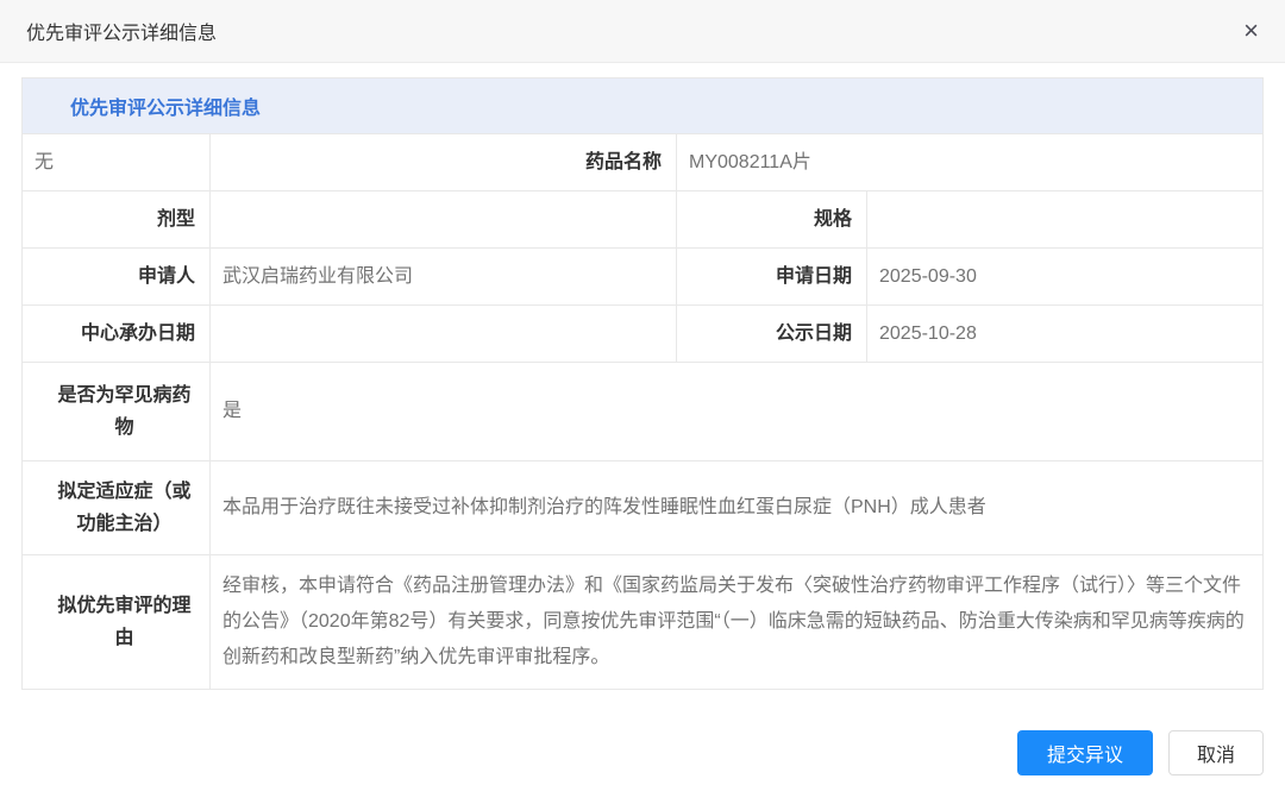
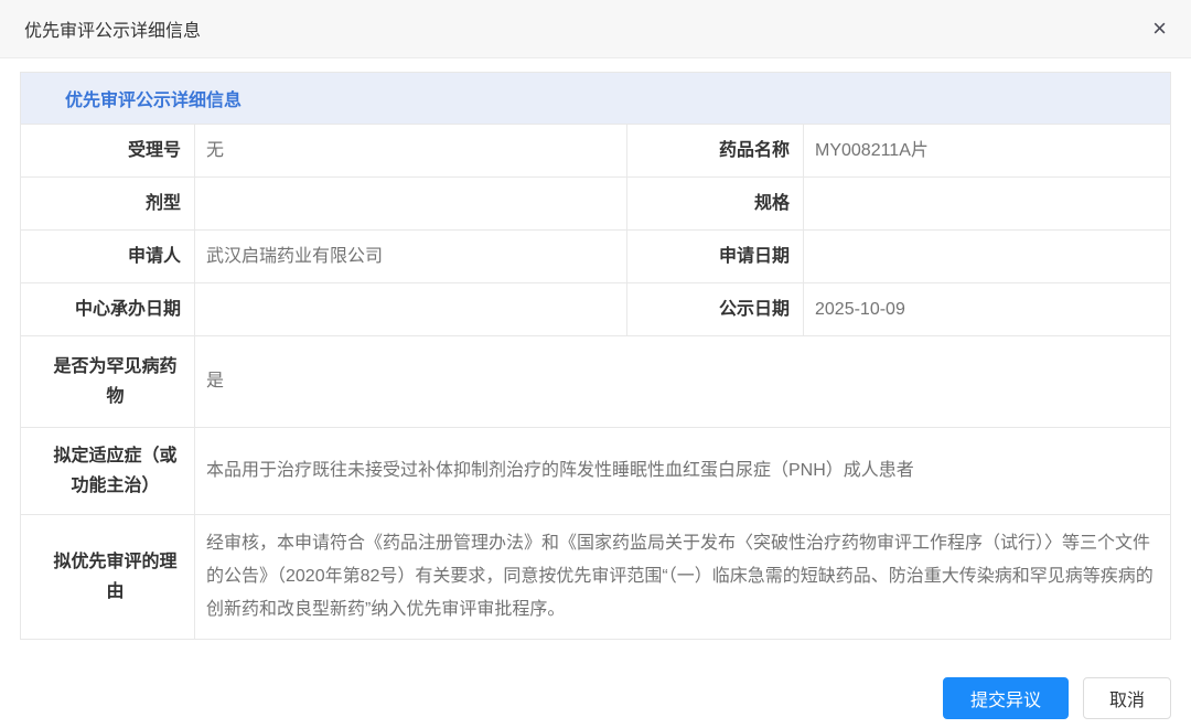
  优先审评公示详细信息
  ×
  优先审评公示详细信息
+ 受理号
  无
  药品名称
  MY008211A片
  剂型
  规格
  申请人
  武汉启瑞药业有限公司
  申请日期
- 2025-09-30
  中心承办日期
  公示日期
- 2025-10-28
+ 2025-10-09
  是否为罕见病药物
  是
  拟定适应症（或功能主治）
  本品用于治疗既往未接受过补体抑制剂治疗的阵发性睡眠性血红蛋白尿症（PNH）成人患者
  拟优先审评的理由
  经审核，本申请符合《药品注册管理办法》和《国家药监局关于发布〈突破性治疗药物审评工作程序（试行）〉等三个文件的公告》（2020年第82号）有关要求，同意按优先审评范围“（一）临床急需的短缺药品、防治重大传染病和罕见病等疾病的创新药和改良型新药”纳入优先审评审批程序。
  提交异议
  取消
